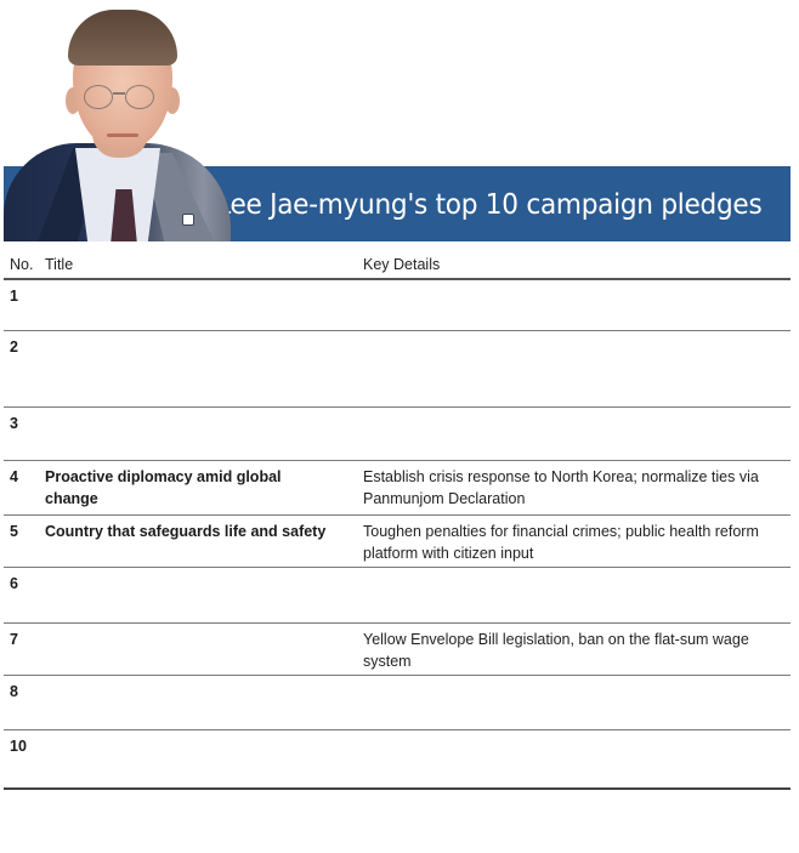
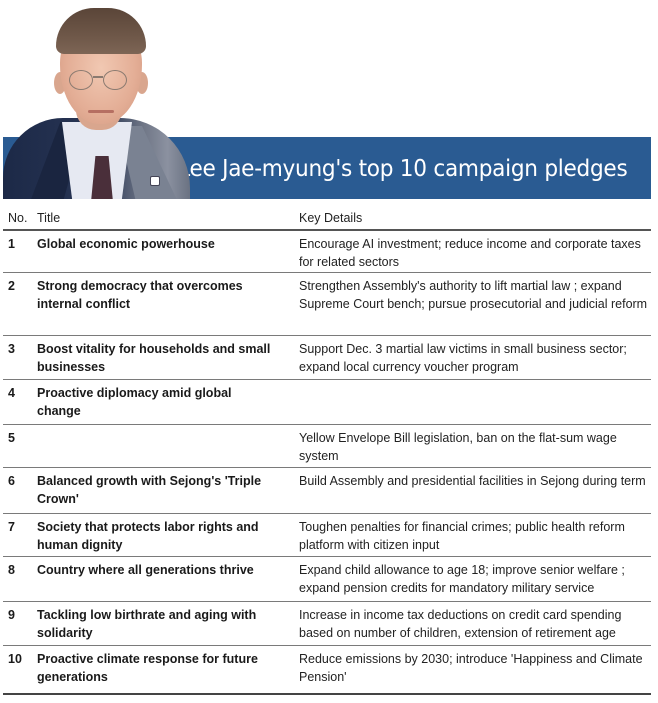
  ee Jae-myung's top 10 campaign pledges
  No.
  Title
  Key Details
  1
+ Global economic powerhouse
+ Encourage AI investment; reduce income and corporate taxes for related sectors
  2
+ Strong democracy that overcomes internal conflict
+ Strengthen Assembly's authority to lift martial law ; expand Supreme Court bench; pursue prosecutorial and judicial reform
  3
+ Boost vitality for households and small businesses
+ Support Dec. 3 martial law victims in small business sector; expand local currency voucher program
  4
  Proactive diplomacy amid global change
- Establish crisis response to North Korea; normalize ties via Panmunjom Declaration
  5
- Country that safeguards life and safety
- Toughen penalties for financial crimes; public health reform platform with citizen input
+ Yellow Envelope Bill legislation, ban on the flat-sum wage system
  6
+ Balanced growth with Sejong's 'Triple Crown'
+ Build Assembly and presidential facilities in Sejong during term
  7
+ Society that protects labor rights and human dignity
- Yellow Envelope Bill legislation, ban on the flat-sum wage system
+ Toughen penalties for financial crimes; public health reform platform with citizen input
  8
+ Country where all generations thrive
+ Expand child allowance to age 18; improve senior welfare ; expand pension credits for mandatory military service
+ 9
+ Tackling low birthrate and aging with solidarity
+ Increase in income tax deductions on credit card spending based on number of children, extension of retirement age
  10
+ Proactive climate response for future generations
+ Reduce emissions by 2030; introduce 'Happiness and Climate Pension'
